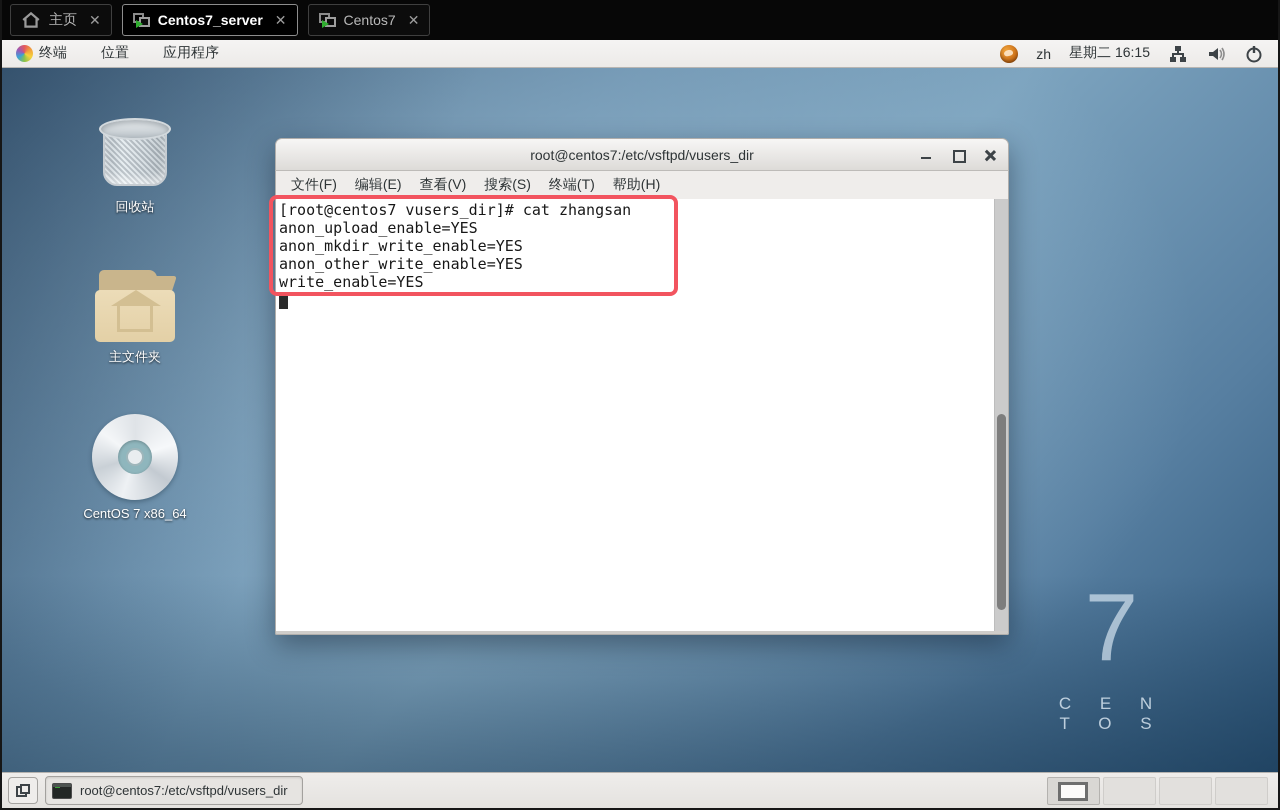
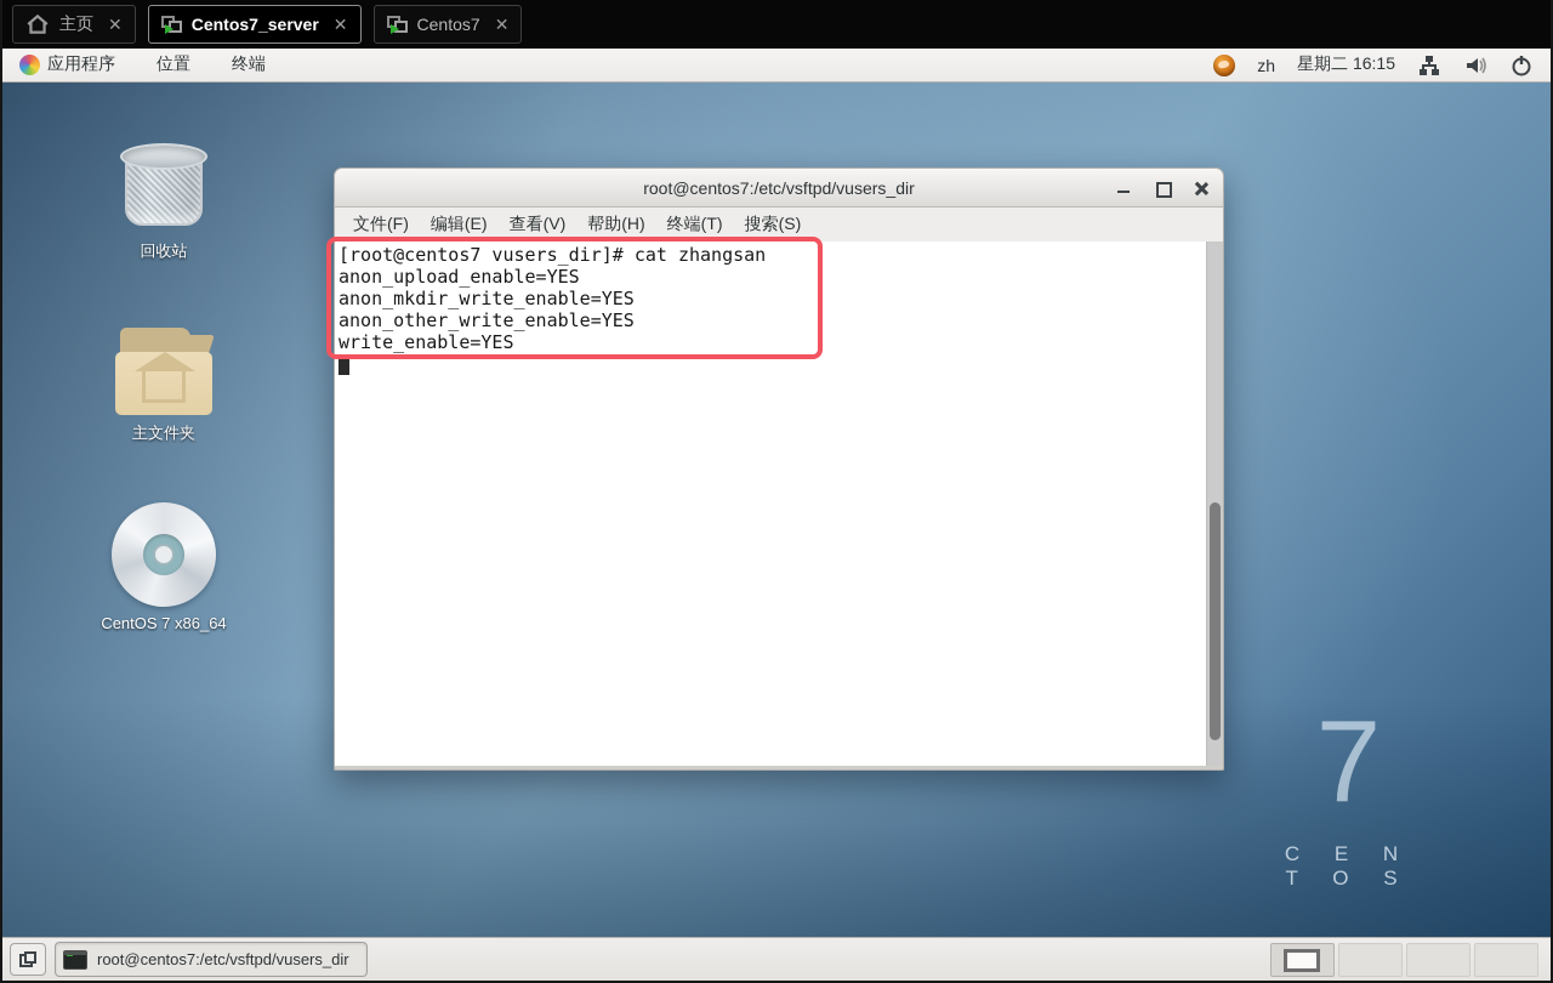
  主页
  ✕
  Centos7_server
  ✕
  Centos7
  ✕
- 终端
+ 应用程序
  位置
- 应用程序
+ 终端
  zh
  星期二 16:15
  7
  C E N T O S
  回收站
  主文件夹
  CentOS 7 x86_64
  root@centos7:/etc/vsftpd/vusers_dir
  文件(F)
  编辑(E)
  查看(V)
- 搜索(S)
+ 帮助(H)
  终端(T)
- 帮助(H)
+ 搜索(S)
  [root@centos7 vusers_dir]# cat zhangsan
  anon_upload_enable=YES
  anon_mkdir_write_enable=YES
  anon_other_write_enable=YES
  write_enable=YES
  root@centos7:/etc/vsftpd/vusers_dir
